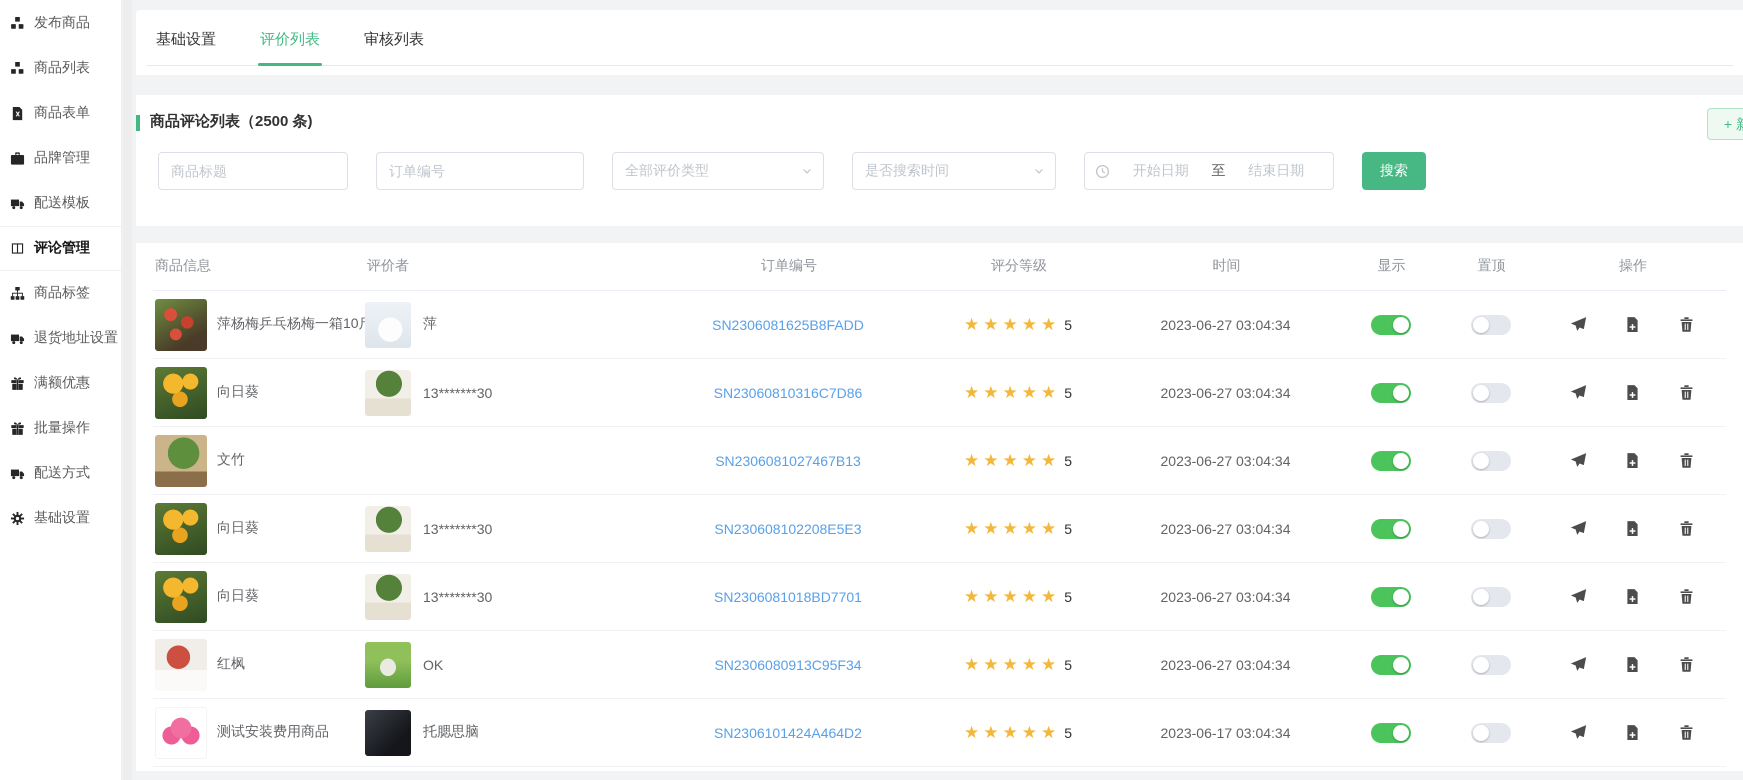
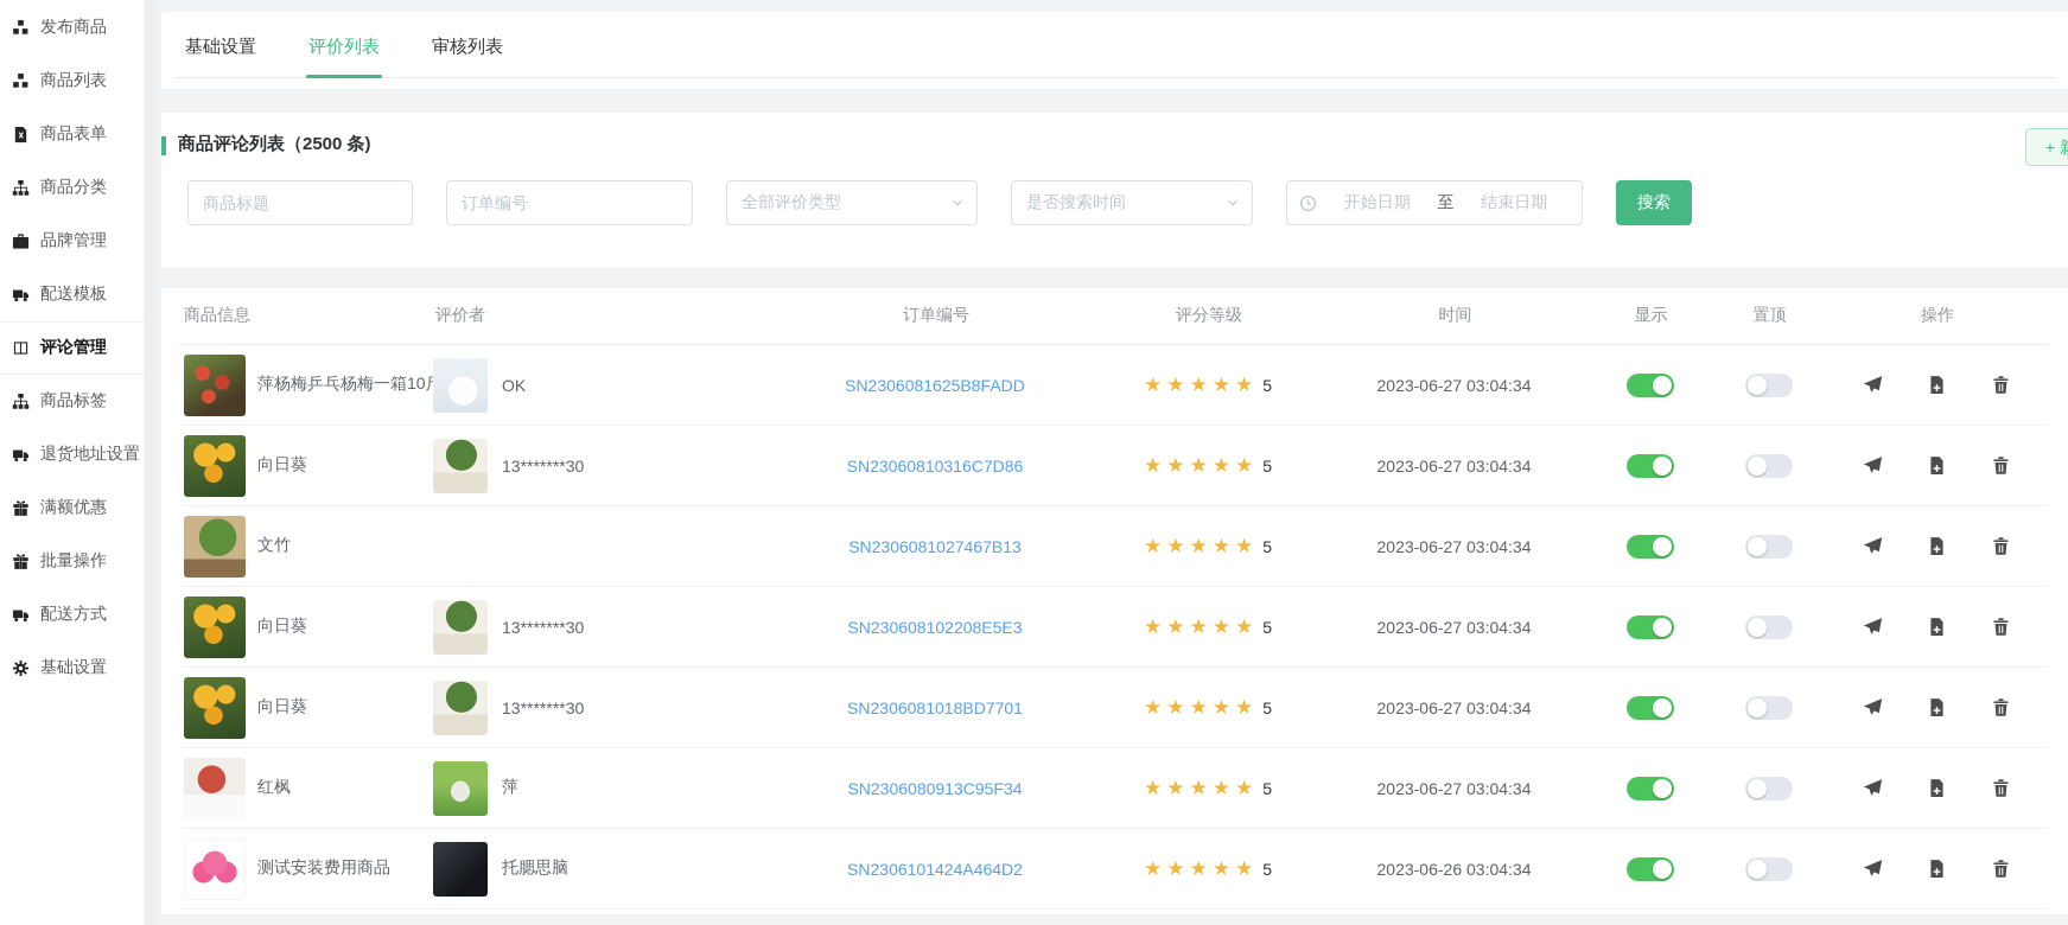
  发布商品
  商品列表
  商品表单
+ 商品分类
  品牌管理
  配送模板
  评论管理
  商品标签
  退货地址设置
  满额优惠
  批量操作
  配送方式
  基础设置
  基础设置
  评价列表
  审核列表
  商品评论列表（2500 条)
  商品标题
  订单编号
  全部评价类型
  是否搜索时间
  开始日期
  至
  结束日期
  搜索
  商品信息
  评价者
  订单编号
  评分等级
  时间
  显示
  置顶
  操作
  萍杨梅乒乓杨梅一箱10
- 萍
+ OK
  SN2306081625B8FADD
  ★★★★★
  5
  2023-06-27 03:04:34
  向日葵
  13*******30
  SN23060810316C7D86
  ★★★★★
  5
  2023-06-27 03:04:34
  文竹
  SN2306081027467B13
  ★★★★★
  5
  2023-06-27 03:04:34
  向日葵
  13*******30
  SN230608102208E5E3
  ★★★★★
  5
  2023-06-27 03:04:34
  向日葵
  13*******30
  SN2306081018BD7701
  ★★★★★
  5
  2023-06-27 03:04:34
  红枫
- OK
+ 萍
  SN2306080913C95F34
  ★★★★★
  5
  2023-06-27 03:04:34
  测试安装费用商品
  托腮思脑
  SN2306101424A464D2
  ★★★★★
  5
- 2023-06-17 03:04:34
+ 2023-06-26 03:04:34
